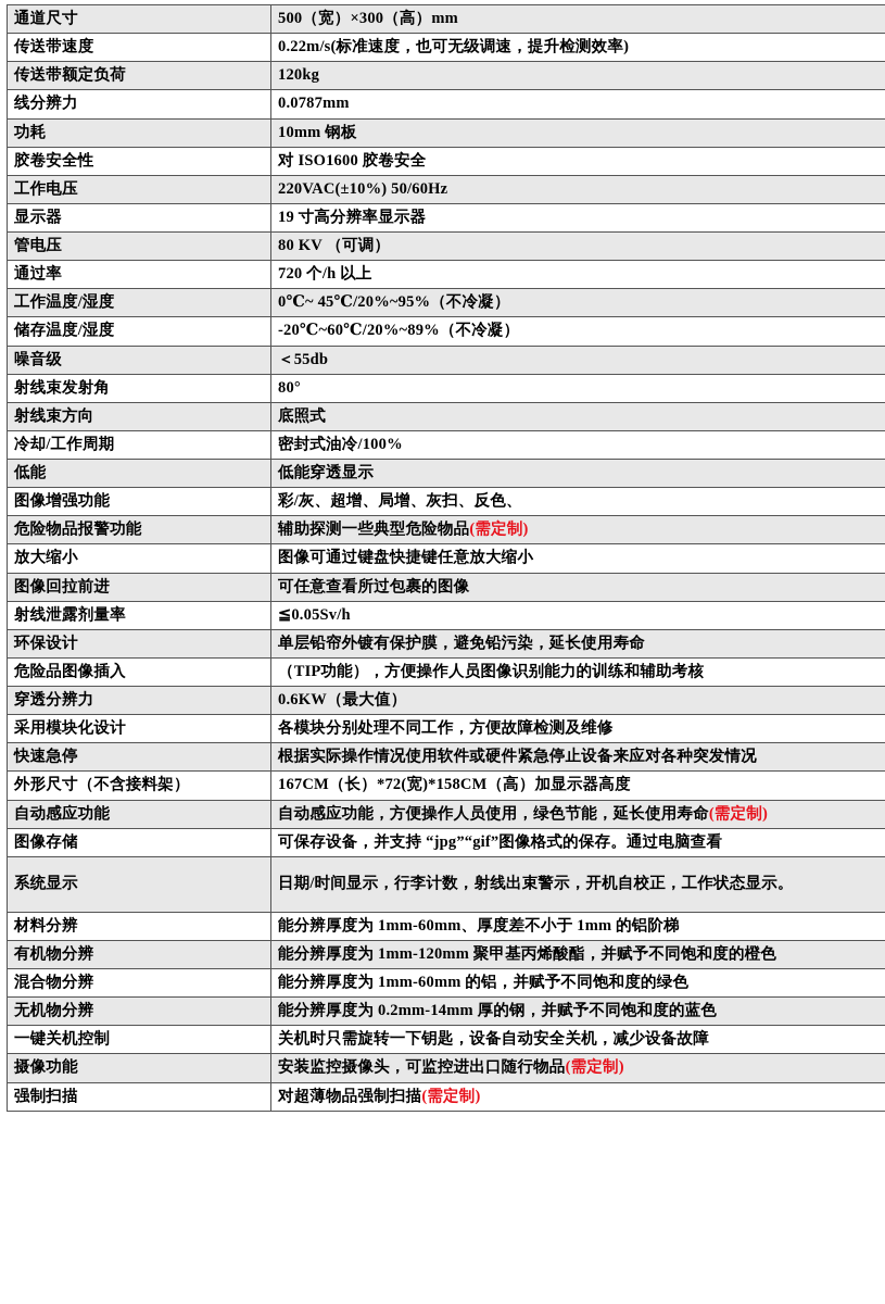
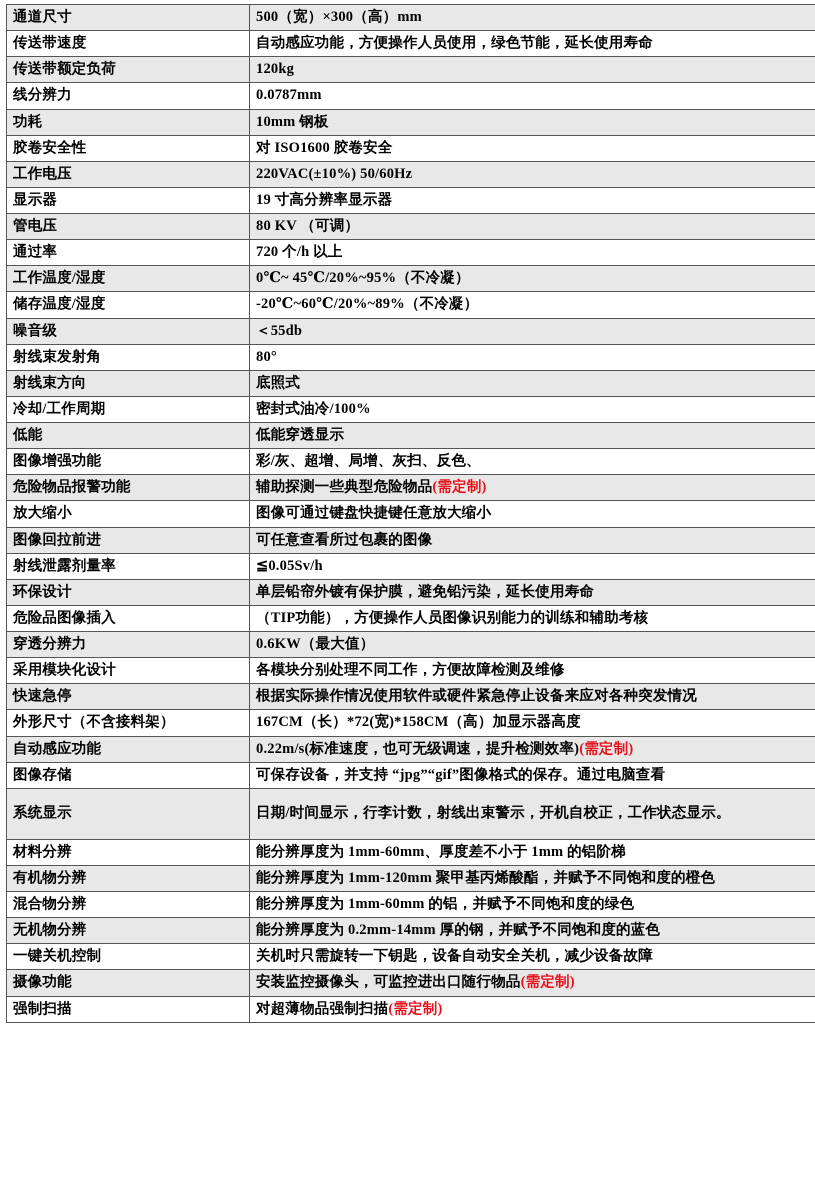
  通道尺寸	500（宽）×300（高）mm
- 传送带速度	0.22m/s(标准速度，也可无级调速，提升检测效率)
+ 传送带速度	自动感应功能，方便操作人员使用，绿色节能，延长使用寿命
  传送带额定负荷	120kg
  线分辨力	0.0787mm
  功耗	10mm 钢板
  胶卷安全性	对 ISO1600 胶卷安全
  工作电压	220VAC(±10%) 50/60Hz
  显示器	19 寸高分辨率显示器
  管电压	80 KV （可调）
  通过率	720 个/h 以上
  工作温度/湿度	0℃~ 45℃/20%~95%（不冷凝）
  储存温度/湿度	-20℃~60℃/20%~89%（不冷凝）
  噪音级	＜55db
  射线束发射角	80°
  射线束方向	底照式
  冷却/工作周期	密封式油冷/100%
  低能	低能穿透显示
  图像增强功能	彩/灰、超增、局增、灰扫、反色、
  危险物品报警功能	辅助探测一些典型危险物品(需定制)
  放大缩小	图像可通过键盘快捷键任意放大缩小
  图像回拉前进	可任意查看所过包裹的图像
  射线泄露剂量率	≦0.05Sv/h
  环保设计	单层铅帘外镀有保护膜，避免铅污染，延长使用寿命
  危险品图像插入	（TIP功能），方便操作人员图像识别能力的训练和辅助考核
  穿透分辨力	0.6KW（最大值）
  采用模块化设计	各模块分别处理不同工作，方便故障检测及维修
  快速急停	根据实际操作情况使用软件或硬件紧急停止设备来应对各种突发情况
  外形尺寸（不含接料架）	167CM（长）*72(宽)*158CM（高）加显示器高度
- 自动感应功能	自动感应功能，方便操作人员使用，绿色节能，延长使用寿命(需定制)
+ 自动感应功能	0.22m/s(标准速度，也可无级调速，提升检测效率)(需定制)
  图像存储	可保存设备，并支持 “jpg”“gif”图像格式的保存。通过电脑查看
  系统显示	日期/时间显示，行李计数，射线出束警示，开机自校正，工作状态显示。
  材料分辨	能分辨厚度为 1mm-60mm、厚度差不小于 1mm 的铝阶梯
  有机物分辨	能分辨厚度为 1mm-120mm 聚甲基丙烯酸酯，并赋予不同饱和度的橙色
  混合物分辨	能分辨厚度为 1mm-60mm 的铝，并赋予不同饱和度的绿色
  无机物分辨	能分辨厚度为 0.2mm-14mm 厚的钢，并赋予不同饱和度的蓝色
  一键关机控制	关机时只需旋转一下钥匙，设备自动安全关机，减少设备故障
  摄像功能	安装监控摄像头，可监控进出口随行物品(需定制)
  强制扫描	对超薄物品强制扫描(需定制)
